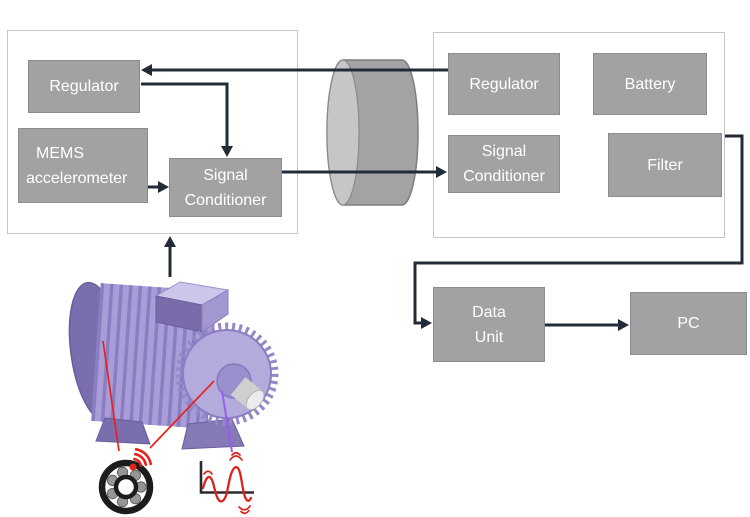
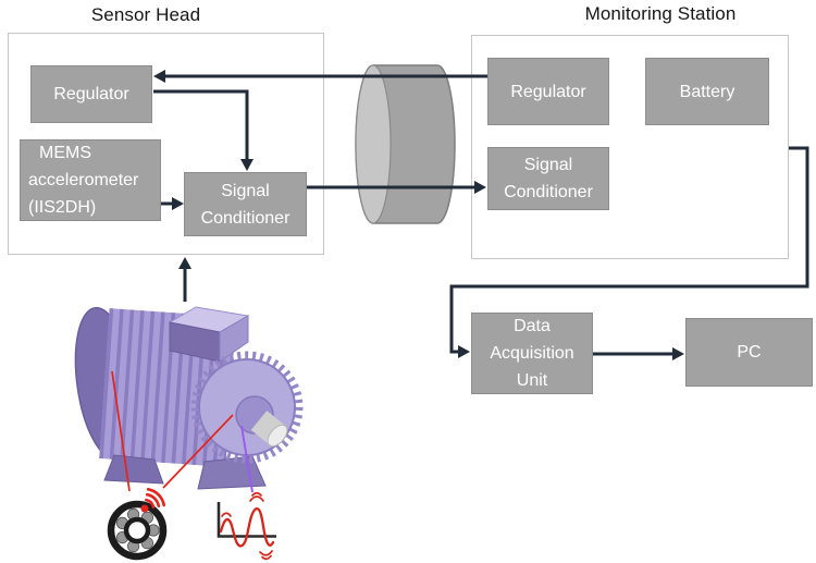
+ Sensor Head
+ Monitoring Station
  Regulator
  MEMS
  accelerometer
+ (IIS2DH)
  Signal
  Conditioner
  Regulator
  Battery
  Signal
  Conditioner
- Filter
  Data
+ Acquisition
  Unit
  PC
